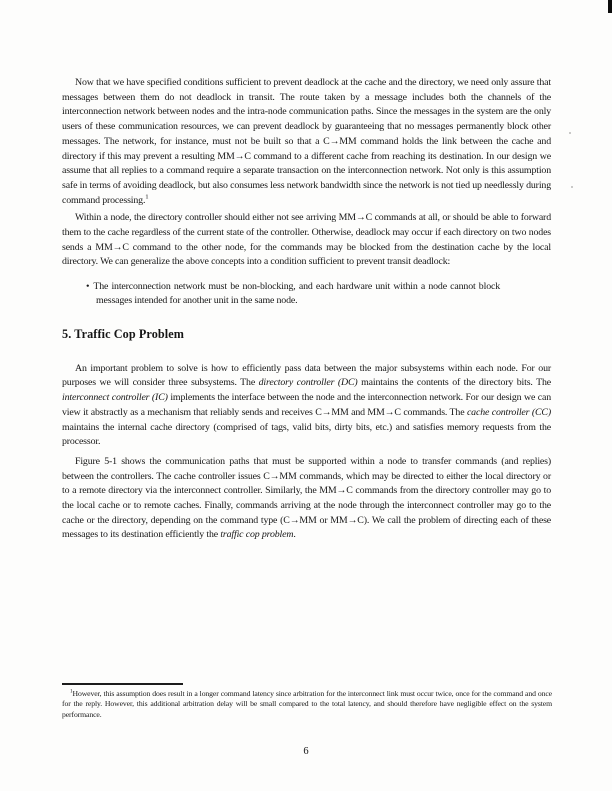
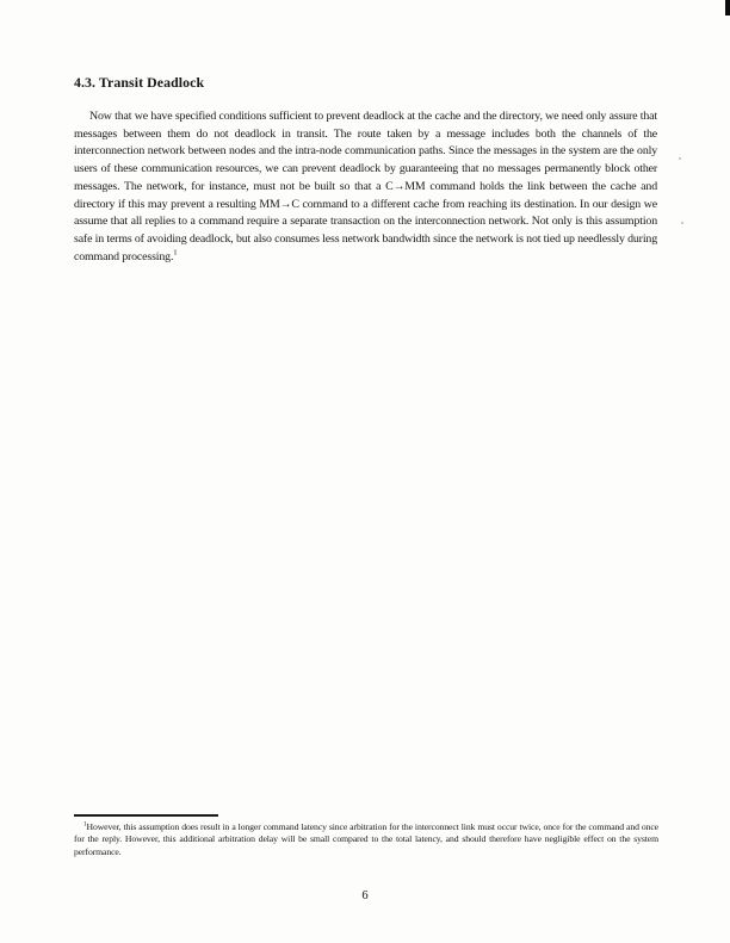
+ 4.3. Transit Deadlock
  Now that we have specified conditions sufficient to prevent deadlock at the cache and the directory, we need only assure that messages between them do not deadlock in transit. The route taken by a message includes both the channels of the interconnection network between nodes and the intra-node communication paths. Since the messages in the system are the only users of these communication resources, we can prevent deadlock by guaranteeing that no messages permanently block other messages. The network, for instance, must not be built so that a C→MM command holds the link between the cache and directory if this may prevent a resulting MM→C command to a different cache from reaching its destination. In our design we assume that all replies to a command require a separate transaction on the interconnection network. Not only is this assumption safe in terms of avoiding deadlock, but also consumes less network bandwidth since the network is not tied up needlessly during command processing.
- Within a node, the directory controller should either not see arriving MM→C commands at all, or should be able to forward them to the cache regardless of the current state of the controller. Otherwise, deadlock may occur if each directory on two nodes sends a MM→C command to the other node, for the commands may be blocked from the destination cache by the local directory. We can generalize the above concepts into a condition sufficient to prevent transit deadlock:
- • The interconnection network must be non-blocking, and each hardware unit within a node cannot block messages intended for another unit in the same node.
- 5. Traffic Cop Problem
- An important problem to solve is how to efficiently pass data between the major subsystems within each node. For our purposes we will consider three subsystems. The directory controller (DC) maintains the contents of the directory bits. The interconnect controller (IC) implements the interface between the node and the interconnection network. For our design we can view it abstractly as a mechanism that reliably sends and receives C→MM and MM→C commands. The cache controller (CC) maintains the internal cache directory (comprised of tags, valid bits, dirty bits, etc.) and satisfies memory requests from the processor.
- Figure 5-1 shows the communication paths that must be supported within a node to transfer commands (and replies) between the controllers. The cache controller issues C→MM commands, which may be directed to either the local directory or to a remote directory via the interconnect controller. Similarly, the MM→C commands from the directory controller may go to the local cache or to remote caches. Finally, commands arriving at the node through the interconnect controller may go to the cache or the directory, depending on the command type (C→MM or MM→C). We call the problem of directing each of these messages to its destination efficiently the traffic cop problem.
  However, this assumption does result in a longer command latency since arbitration for the interconnect link must occur twice, once for the command and once for the reply. However, this additional arbitration delay will be small compared to the total latency, and should therefore have negligible effect on the system performance.
  6
